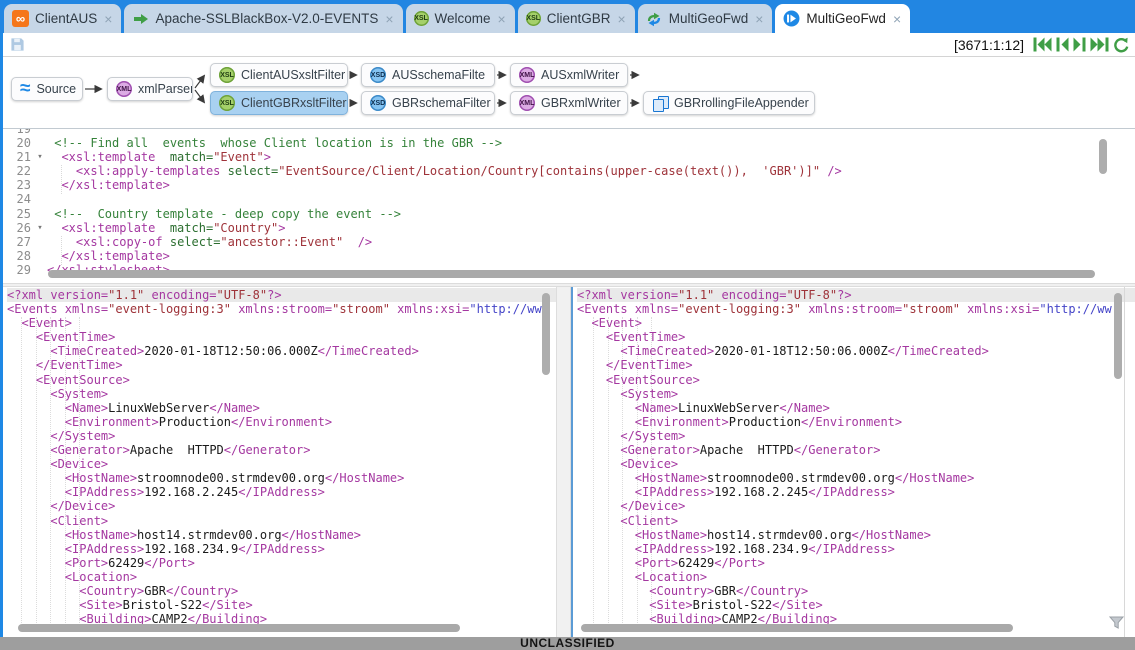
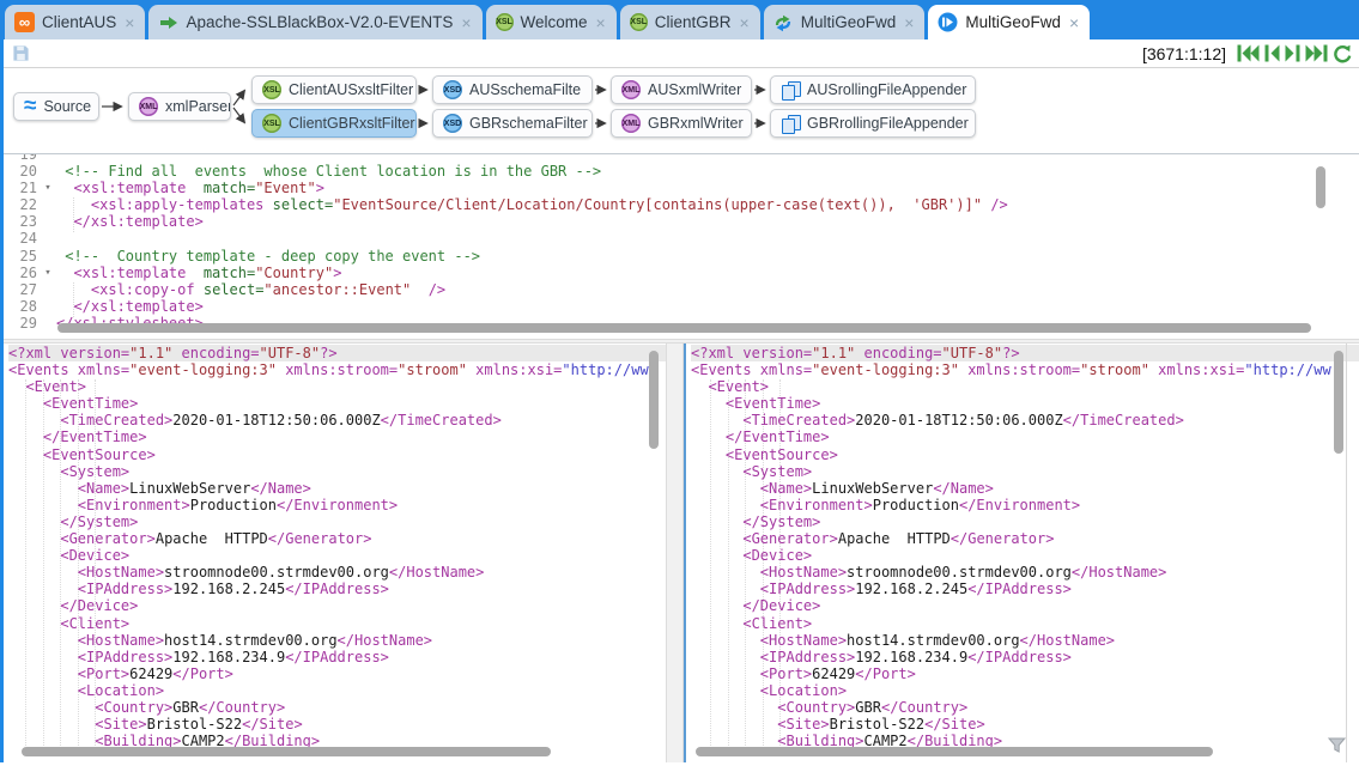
  ∞
  ClientAUS
  ×
  Apache-SSLBlackBox-V2.0-EVENTS
  ×
  Welcome
  ×
  ClientGBR
  ×
  MultiGeoFwd
  ×
  MultiGeoFwd
  ×
  [3671:1:12]
  ≈
  Source
  xmlParse
  ClientAUSxsltFilter
  ClientGBRxsltFilter
  AUSschemaFilte
  GBRschemaFilter
  AUSxmlWriter
  GBRxmlWriter
+ AUSrollingFileAppender
  GBRrollingFileAppender
  19
  20
  <!-- Find all events whose Client location is in the GBR -->
  21
  ▾
  <xsl:template match="Event">
  22
  <xsl:apply-templates select="EventSource/Client/Location/Country[contains(upper-case(text()), 'GBR')]" />
  23
  </xsl:template>
  24
  25
  <!-- Country template - deep copy the event -->
  26
  ▾
  <xsl:template match="Country">
  27
  <xsl:copy-of select="ancestor::Event" />
  28
  </xsl:template>
  29
  <?xml version="1.1" encoding="UTF-8"?>
  <Events xmlns="event-logging:3" xmlns:stroom="stroom" xmlns:xsi="http://ww
  <Event>
  <EventTime>
  <TimeCreated>2020-01-18T12:50:06.000Z</TimeCreated>
  </EventTime>
  <EventSource>
  <System>
  <Name>LinuxWebServer</Name>
  <Environment>Production</Environment>
  </System>
  <Generator>Apache HTTPD</Generator>
  <Device>
  <HostName>stroomnode00.strmdev00.org</HostName>
  <IPAddress>192.168.2.245</IPAddress>
  </Device>
  <Client>
  <HostName>host14.strmdev00.org</HostName>
  <IPAddress>192.168.234.9</IPAddress>
  <Port>62429</Port>
  <Location>
  <Country>GBR</Country>
  <Site>Bristol-S22</Site>
  <Building>CAMP2</Building>
  <?xml version="1.1" encoding="UTF-8"?>
  <Events xmlns="event-logging:3" xmlns:stroom="stroom" xmlns:xsi="http://ww
  <Event>
  <EventTime>
  <TimeCreated>2020-01-18T12:50:06.000Z</TimeCreated>
  </EventTime>
  <EventSource>
  <System>
  <Name>LinuxWebServer</Name>
  <Environment>Production</Environment>
  </System>
  <Generator>Apache HTTPD</Generator>
  <Device>
  <HostName>stroomnode00.strmdev00.org</HostName>
  <IPAddress>192.168.2.245</IPAddress>
  </Device>
  <Client>
  <HostName>host14.strmdev00.org</HostName>
  <IPAddress>192.168.234.9</IPAddress>
  <Port>62429</Port>
  <Location>
  <Country>GBR</Country>
  <Site>Bristol-S22</Site>
  <Building>CAMP2</Building>
- UNCLASSIFIED
